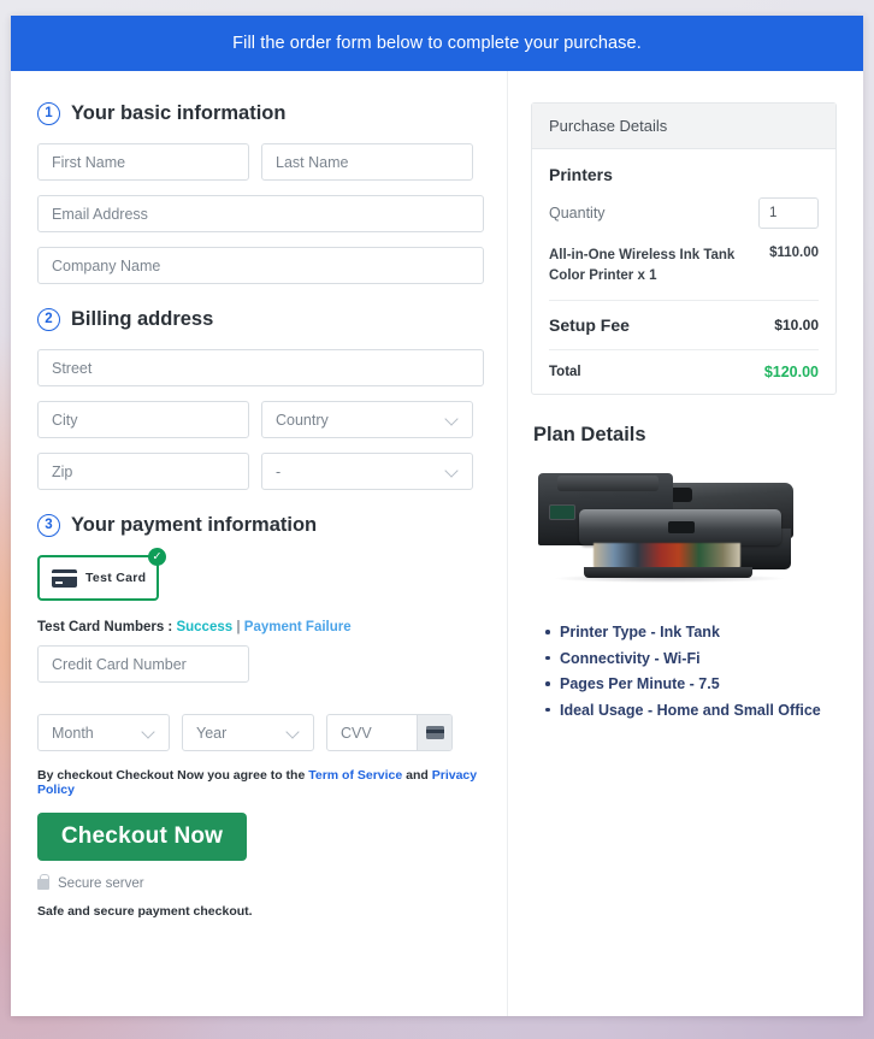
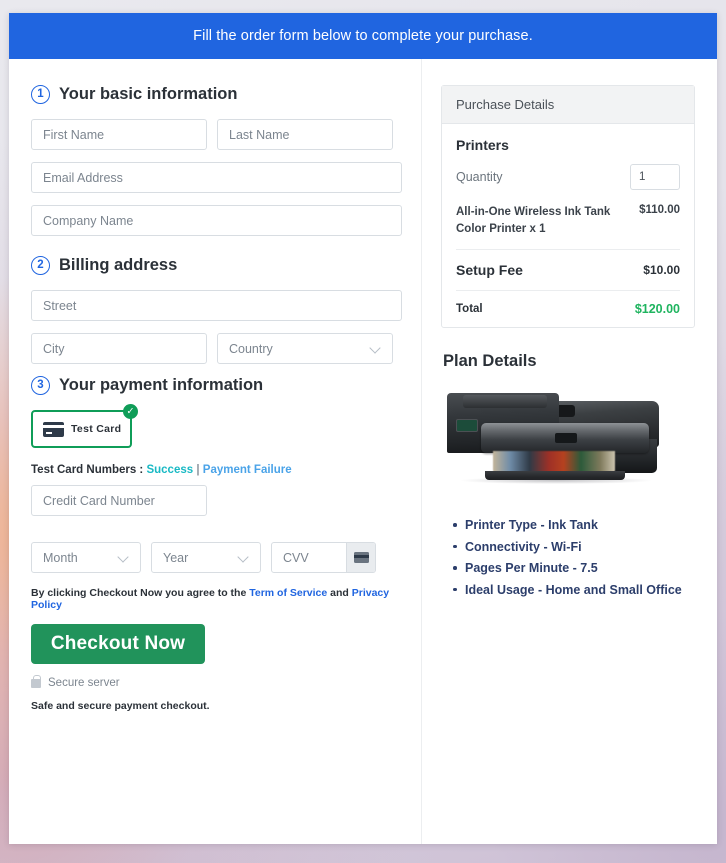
  Fill the order form below to complete your purchase.
  1
  Your basic information
  First Name
  Last Name
  Email Address
  Company Name
  2
  Billing address
  Street
  City
  Country
- Zip
- -
  3
  Your payment information
  Test Card
  ✓
  Test Card Numbers : Success | Payment Failure
  Credit Card Number
  Month
  Year
  CVV
- By checkout Checkout Now you agree to the Term of Service and Privacy Policy
+ By clicking Checkout Now you agree to the Term of Service and Privacy Policy
  Checkout Now
  Secure server
  Safe and secure payment checkout.
  Purchase Details
  Printers
  Quantity
  1
  All-in-One Wireless Ink Tank Color Printer x 1
  $110.00
  Setup Fee
  $10.00
  Total
  $120.00
  Plan Details
  Printer Type - Ink Tank
  Connectivity - Wi-Fi
  Pages Per Minute - 7.5
  Ideal Usage - Home and Small Office
